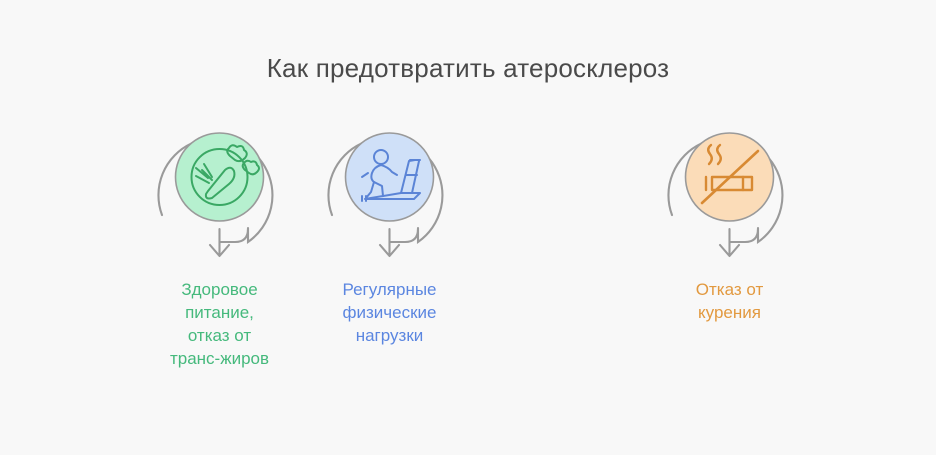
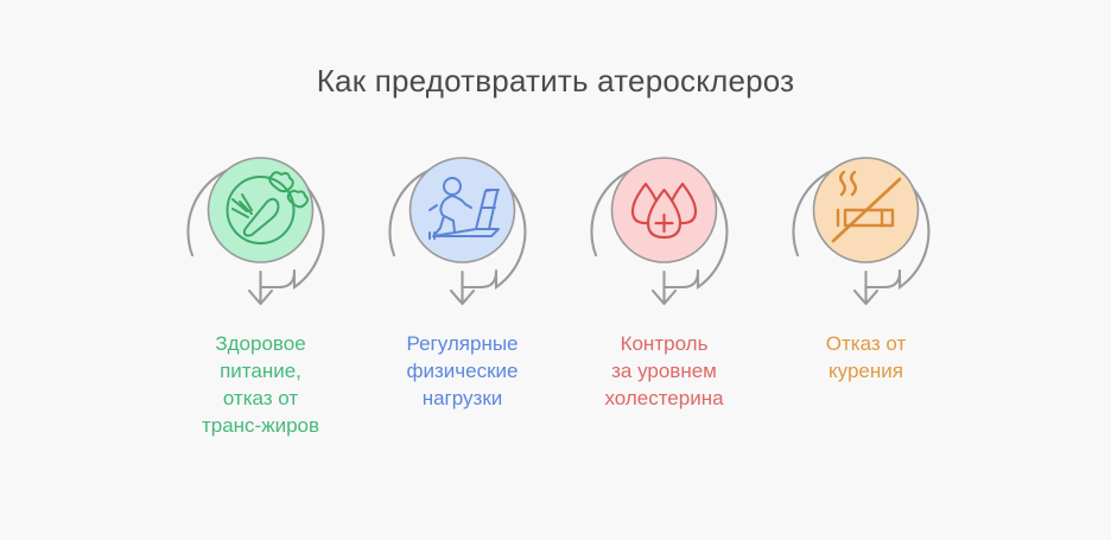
  Как предотвратить атеросклероз
  Здоровое
  питание,
  отказ от
  транс-жиров
  Регулярные
  физические
  нагрузки
+ Контроль
+ за уровнем
+ холестерина
  Отказ от
  курения
